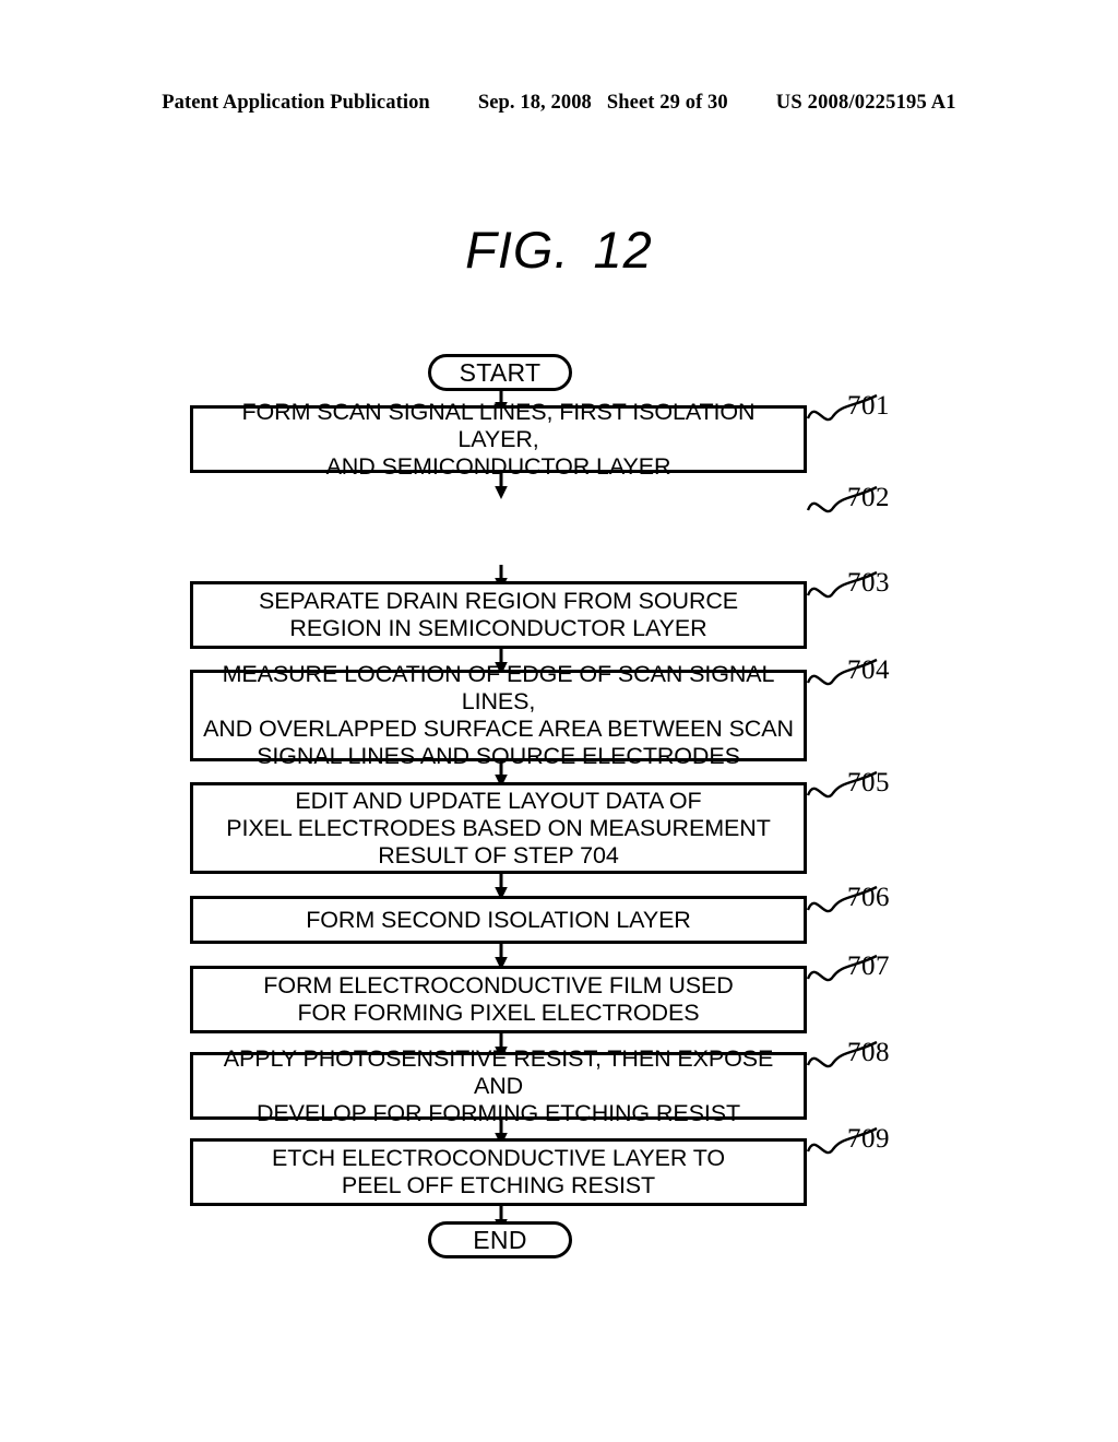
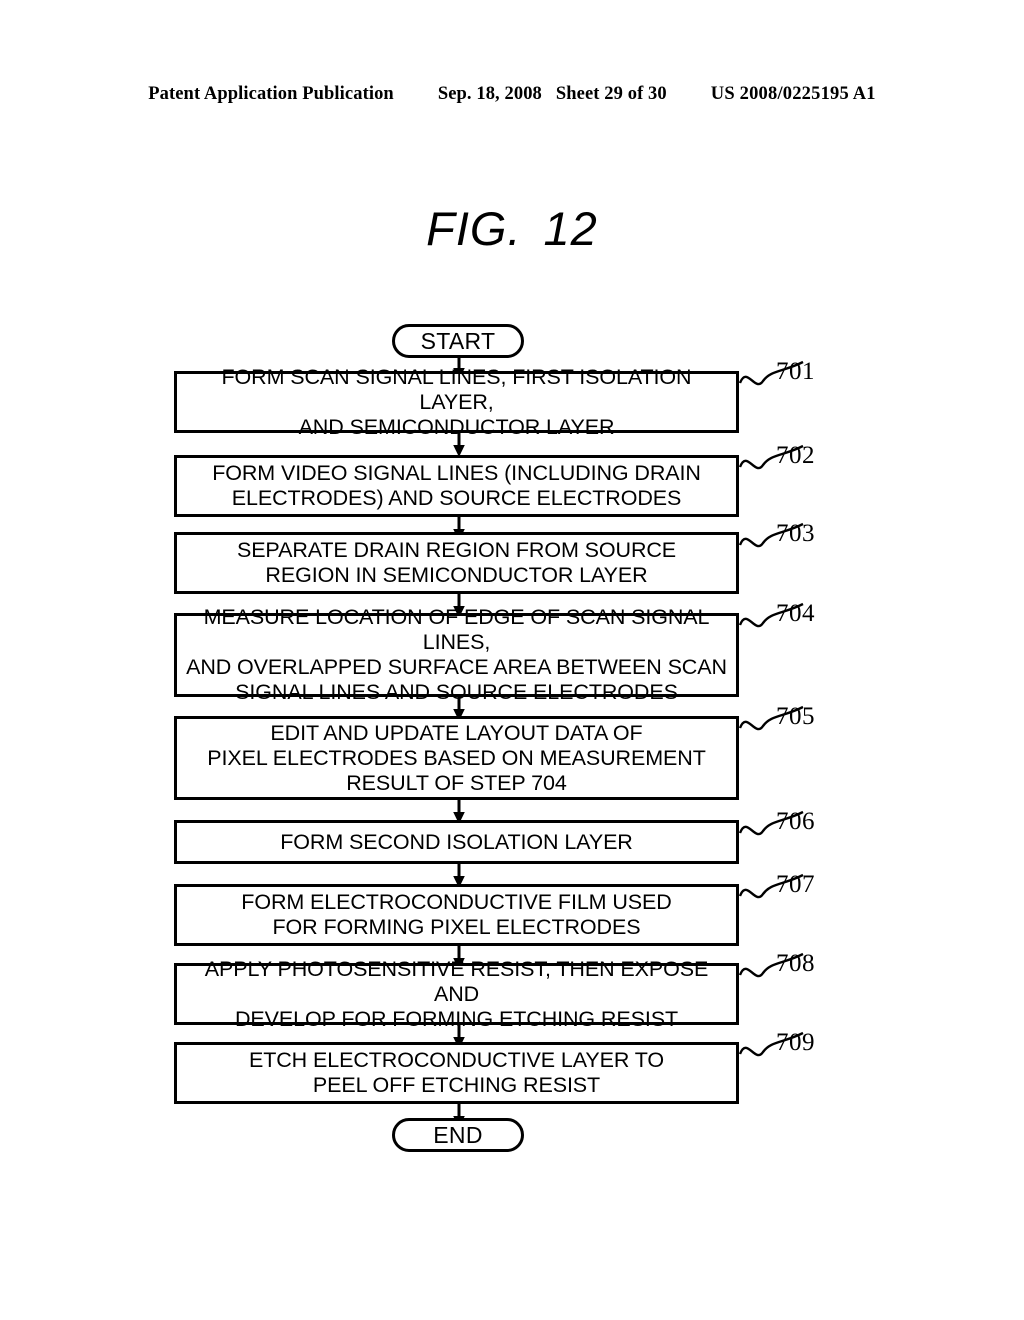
  Patent Application Publication
  Sep. 18, 2008
  Sheet 29 of 30
  US 2008/0225195 A1
  FIG. 12
  START
  FORM SCAN SIGNAL LINES, FIRST ISOLATION LAYER,
  AND SEMICONDUCTOR LAYER
  701
+ FORM VIDEO SIGNAL LINES (INCLUDING DRAIN
+ ELECTRODES) AND SOURCE ELECTRODES
  702
  SEPARATE DRAIN REGION FROM SOURCE
  REGION IN SEMICONDUCTOR LAYER
  703
  MEASURE LOCATION OF EDGE OF SCAN SIGNAL LINES,
  AND OVERLAPPED SURFACE AREA BETWEEN SCAN
  SIGNAL LINES AND SOURCE ELECTRODES
  704
  EDIT AND UPDATE LAYOUT DATA OF
  PIXEL ELECTRODES BASED ON MEASUREMENT
  RESULT OF STEP 704
  705
  FORM SECOND ISOLATION LAYER
  706
  FORM ELECTROCONDUCTIVE FILM USED
  FOR FORMING PIXEL ELECTRODES
  707
  APPLY PHOTOSENSITIVE RESIST, THEN EXPOSE AND
  DEVELOP FOR FORMING ETCHING RESIST
  708
  ETCH ELECTROCONDUCTIVE LAYER TO
  PEEL OFF ETCHING RESIST
  709
  END
